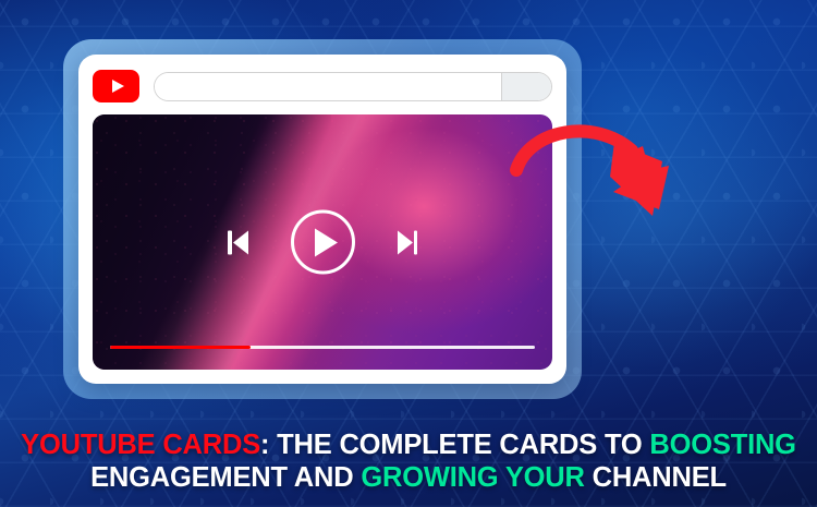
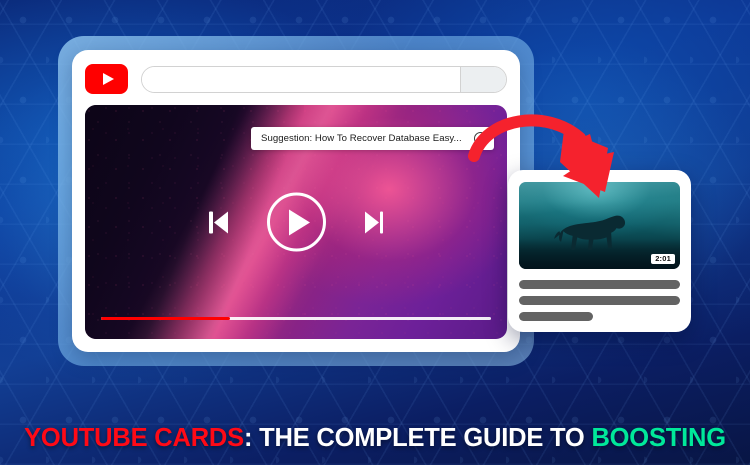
+ Suggestion: How To Recover Database Easy...
+ 2:01
- YOUTUBE CARDS: THE COMPLETE CARDS TO BOOSTING
+ YOUTUBE CARDS: THE COMPLETE GUIDE TO BOOSTING
- ENGAGEMENT AND GROWING YOUR CHANNEL
